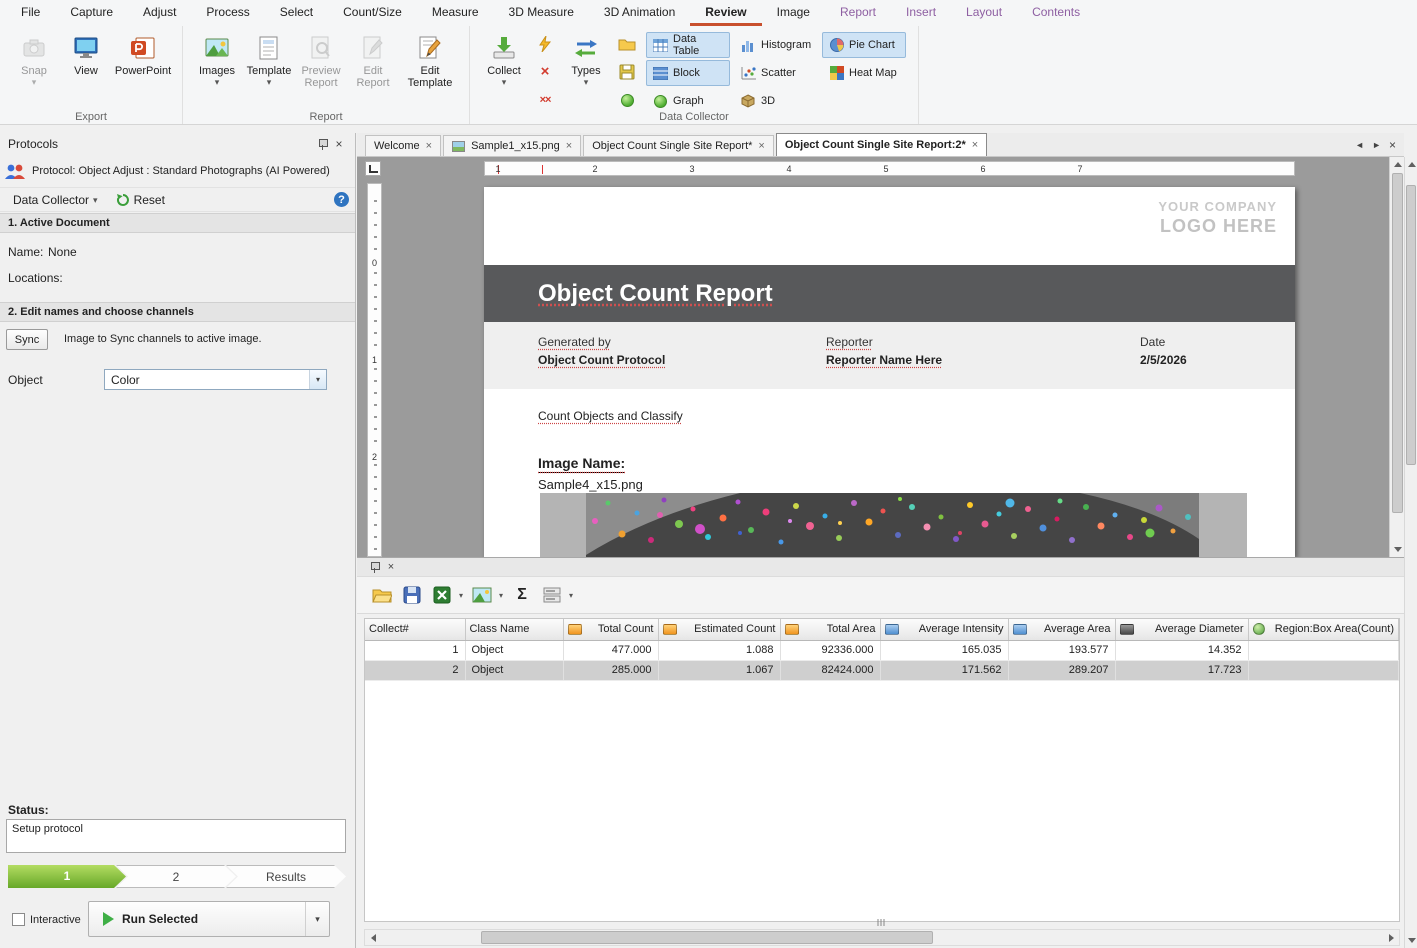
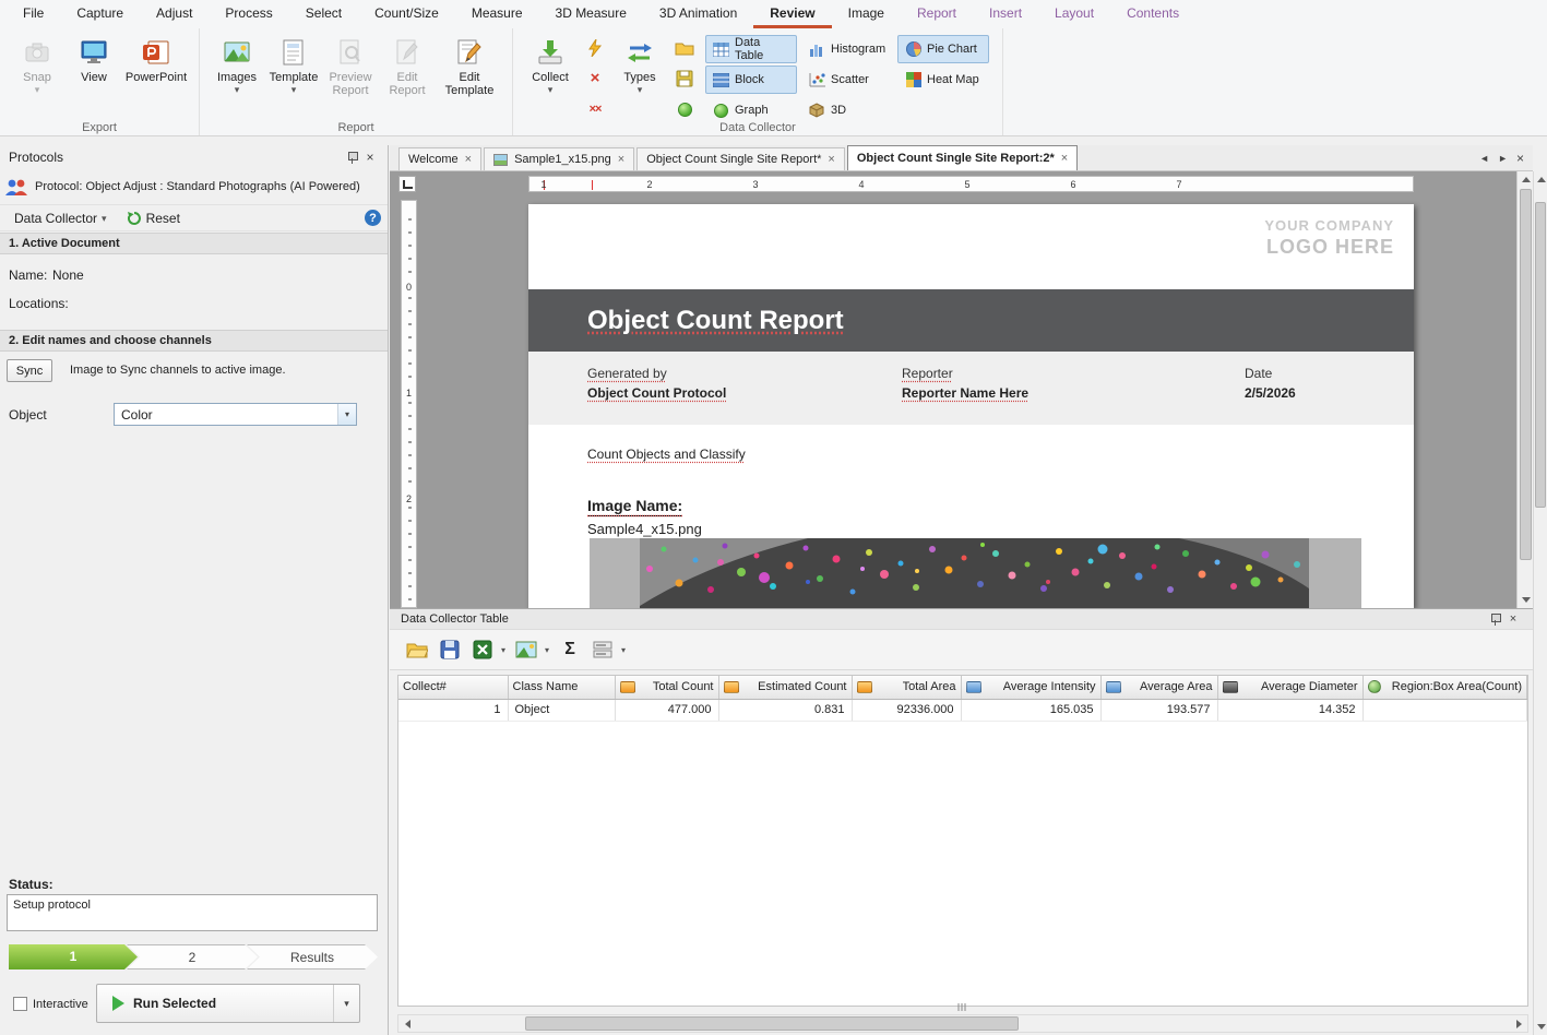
  File
  Capture
  Adjust
  Process
  Select
  Count/Size
  Measure
  3D Measure
  3D Animation
  Review
  Image
  Report
  Insert
  Layout
  Contents
  Snap
  ▾
  View
  PowerPoint
  Export
  Images
  ▾
  Template
  ▾
  Preview Report
  Edit Report
  Edit Template
  Report
  Collect
  ▾
  ×
  ××
  Types
  ▾
  Data Table
  Block
  Graph
  Histogram
  Scatter
  3D
  Pie Chart
  Heat Map
  Data Collector
  Protocols
  ×
  Protocol: Object Adjust : Standard Photographs (AI Powered)
  Data Collector
  ▾
  Reset
  ?
  1. Active Document
  Name:
  None
  Locations:
  2. Edit names and choose channels
  Sync
  Image to Sync channels to active image.
  Object
  Color
  ▾
  Status:
  Setup protocol
  1
  2
  Results
  Interactive
  Run Selected
  ▾
  Welcome
  ×
  Sample1_x15.png
  ×
  Object Count Single Site Report*
  ×
  Object Count Single Site Report:2*
  ×
  ◄
  ►
  ×
  1
  2
  3
  4
  5
  6
  7
  0
  1
  2
  YOUR COMPANY
  LOGO HERE
  Object Count Report
  Generated by
  Object Count Protocol
  Reporter
  Reporter Name Here
  Date
  2/5/2026
  Count Objects and Classify
  Image Name:
  Sample4_x15.png
+ Data Collector Table
  ×
  ▾
  ▾
  Σ
  ▾
  Collect#	Class Name	Total Count	Estimated Count	Total Area	Average Intensity	Average Area	Average Diameter	Region:Box Area(Count)
- 1	Object	477.000	1.088	92336.000	165.035	193.577	14.352
+ 1	Object	477.000	0.831	92336.000	165.035	193.577	14.352
- 2	Object	285.000	1.067	82424.000	171.562	289.207	17.723
